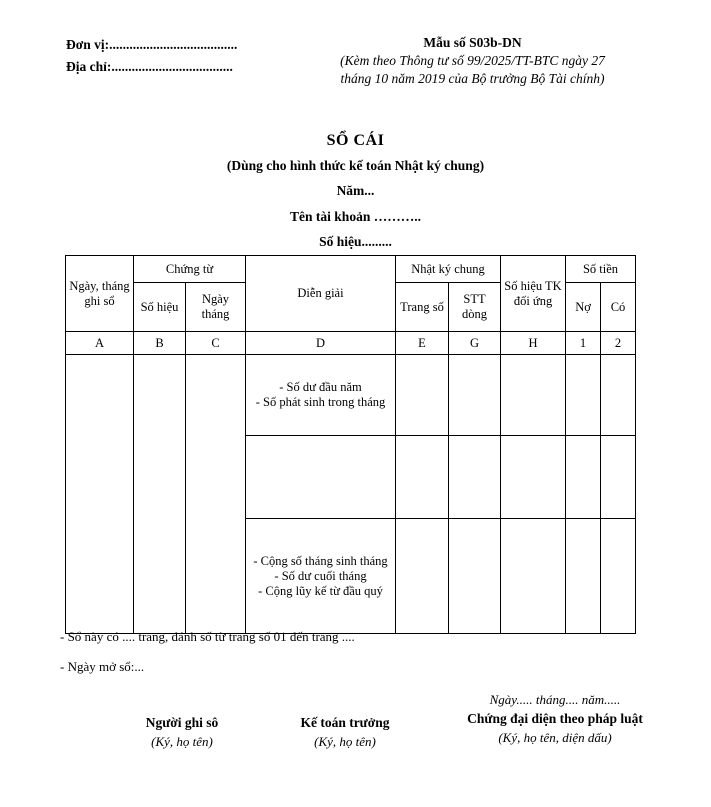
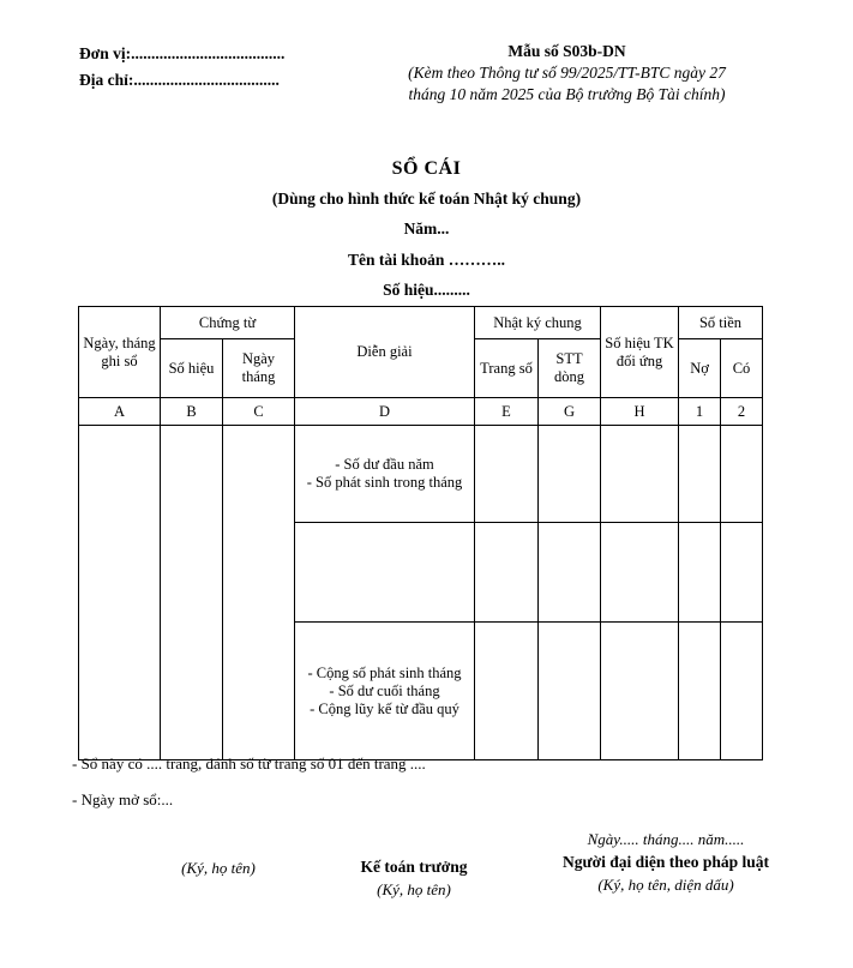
  Đơn vị:......................................
  Địa chỉ:....................................
  Mẫu số S03b-DN
  (Kèm theo Thông tư số 99/2025/TT-BTC ngày 27
- tháng 10 năm 2019 của Bộ trưởng Bộ Tài chính)
+ tháng 10 năm 2025 của Bộ trưởng Bộ Tài chính)
  SỔ CÁI
  (Dùng cho hình thức kế toán Nhật ký chung)
  Năm...
  Tên tài khoản ………..
  Số hiệu.........
  Ngày, tháng ghi sổ	Chứng từ	Diễn giải	Nhật ký chung	Số hiệu TK đối ứng	Số tiền
  Số hiệu	Ngày tháng	Trang số	STT dòng	Nợ	Có
  A	B	C	D	E	G	H	1	2
  			- Số dư đầu năm - Số phát sinh trong tháng
- - Cộng số tháng sinh tháng - Số dư cuối tháng - Cộng lũy kế từ đầu quý
+ - Cộng số phát sinh tháng - Số dư cuối tháng - Cộng lũy kế từ đầu quý
  - Sổ này có .... trang, đánh số từ trang số 01 đến trang ....
  - Ngày mở sổ:...
- Người ghi sô
  (Ký, họ tên)
  Kế toán trưởng
  (Ký, họ tên)
  Ngày..... tháng.... năm.....
- Chứng đại diện theo pháp luật
+ Người đại diện theo pháp luật
  (Ký, họ tên, diện dấu)
